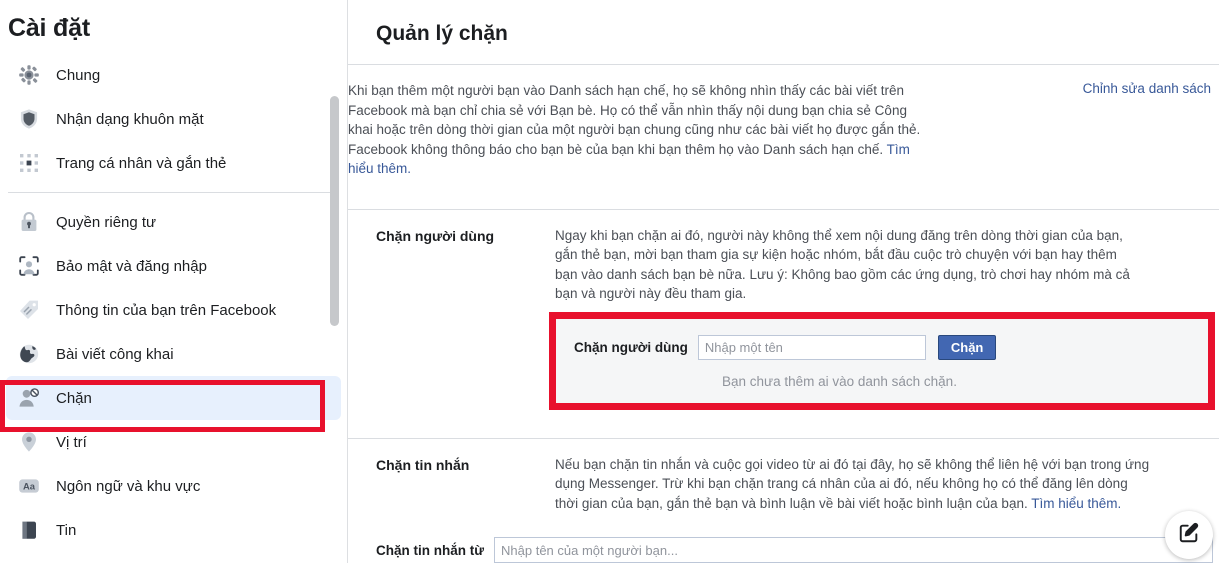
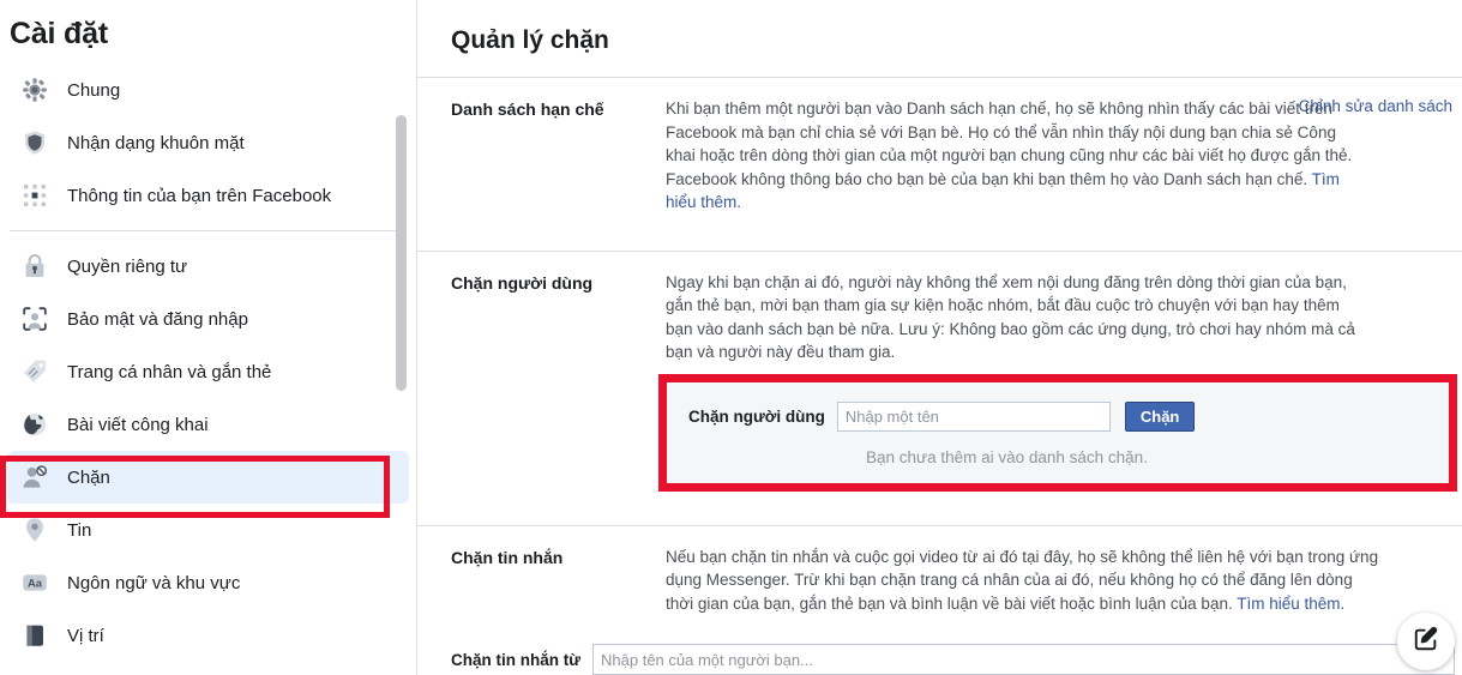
  Cài đặt
  Chung
  Nhận dạng khuôn mặt
- Trang cá nhân và gắn thẻ
+ Thông tin của bạn trên Facebook
  Quyền riêng tư
  Bảo mật và đăng nhập
- Thông tin của bạn trên Facebook
+ Trang cá nhân và gắn thẻ
  Bài viết công khai
  Chặn
- Vị trí
+ Tin
  Aa
  Ngôn ngữ và khu vực
- Tin
+ Vị trí
  Quản lý chặn
+ Danh sách hạn chế
  Khi bạn thêm một người bạn vào Danh sách hạn chế, họ sẽ không nhìn thấy các bài viết trên Facebook mà bạn chỉ chia sẻ với Bạn bè. Họ có thể vẫn nhìn thấy nội dung bạn chia sẻ Công khai hoặc trên dòng thời gian của một người bạn chung cũng như các bài viết họ được gắn thẻ. Facebook không thông báo cho bạn bè của bạn khi bạn thêm họ vào Danh sách hạn chế. Tìm hiểu thêm.
  Chỉnh sửa danh sách
  Chặn người dùng
  Ngay khi bạn chặn ai đó, người này không thể xem nội dung đăng trên dòng thời gian của bạn, gắn thẻ bạn, mời bạn tham gia sự kiện hoặc nhóm, bắt đầu cuộc trò chuyện với bạn hay thêm bạn vào danh sách bạn bè nữa. Lưu ý: Không bao gồm các ứng dụng, trò chơi hay nhóm mà cả bạn và người này đều tham gia.
  Chặn người dùng
  Nhập một tên
  Chặn
  Bạn chưa thêm ai vào danh sách chặn.
  Chặn tin nhắn
  Nếu bạn chặn tin nhắn và cuộc gọi video từ ai đó tại đây, họ sẽ không thể liên hệ với bạn trong ứng dụng Messenger. Trừ khi bạn chặn trang cá nhân của ai đó, nếu không họ có thể đăng lên dòng thời gian của bạn, gắn thẻ bạn và bình luận về bài viết hoặc bình luận của bạn. Tìm hiểu thêm.
  Chặn tin nhắn từ
  Nhập tên của một người bạn...
